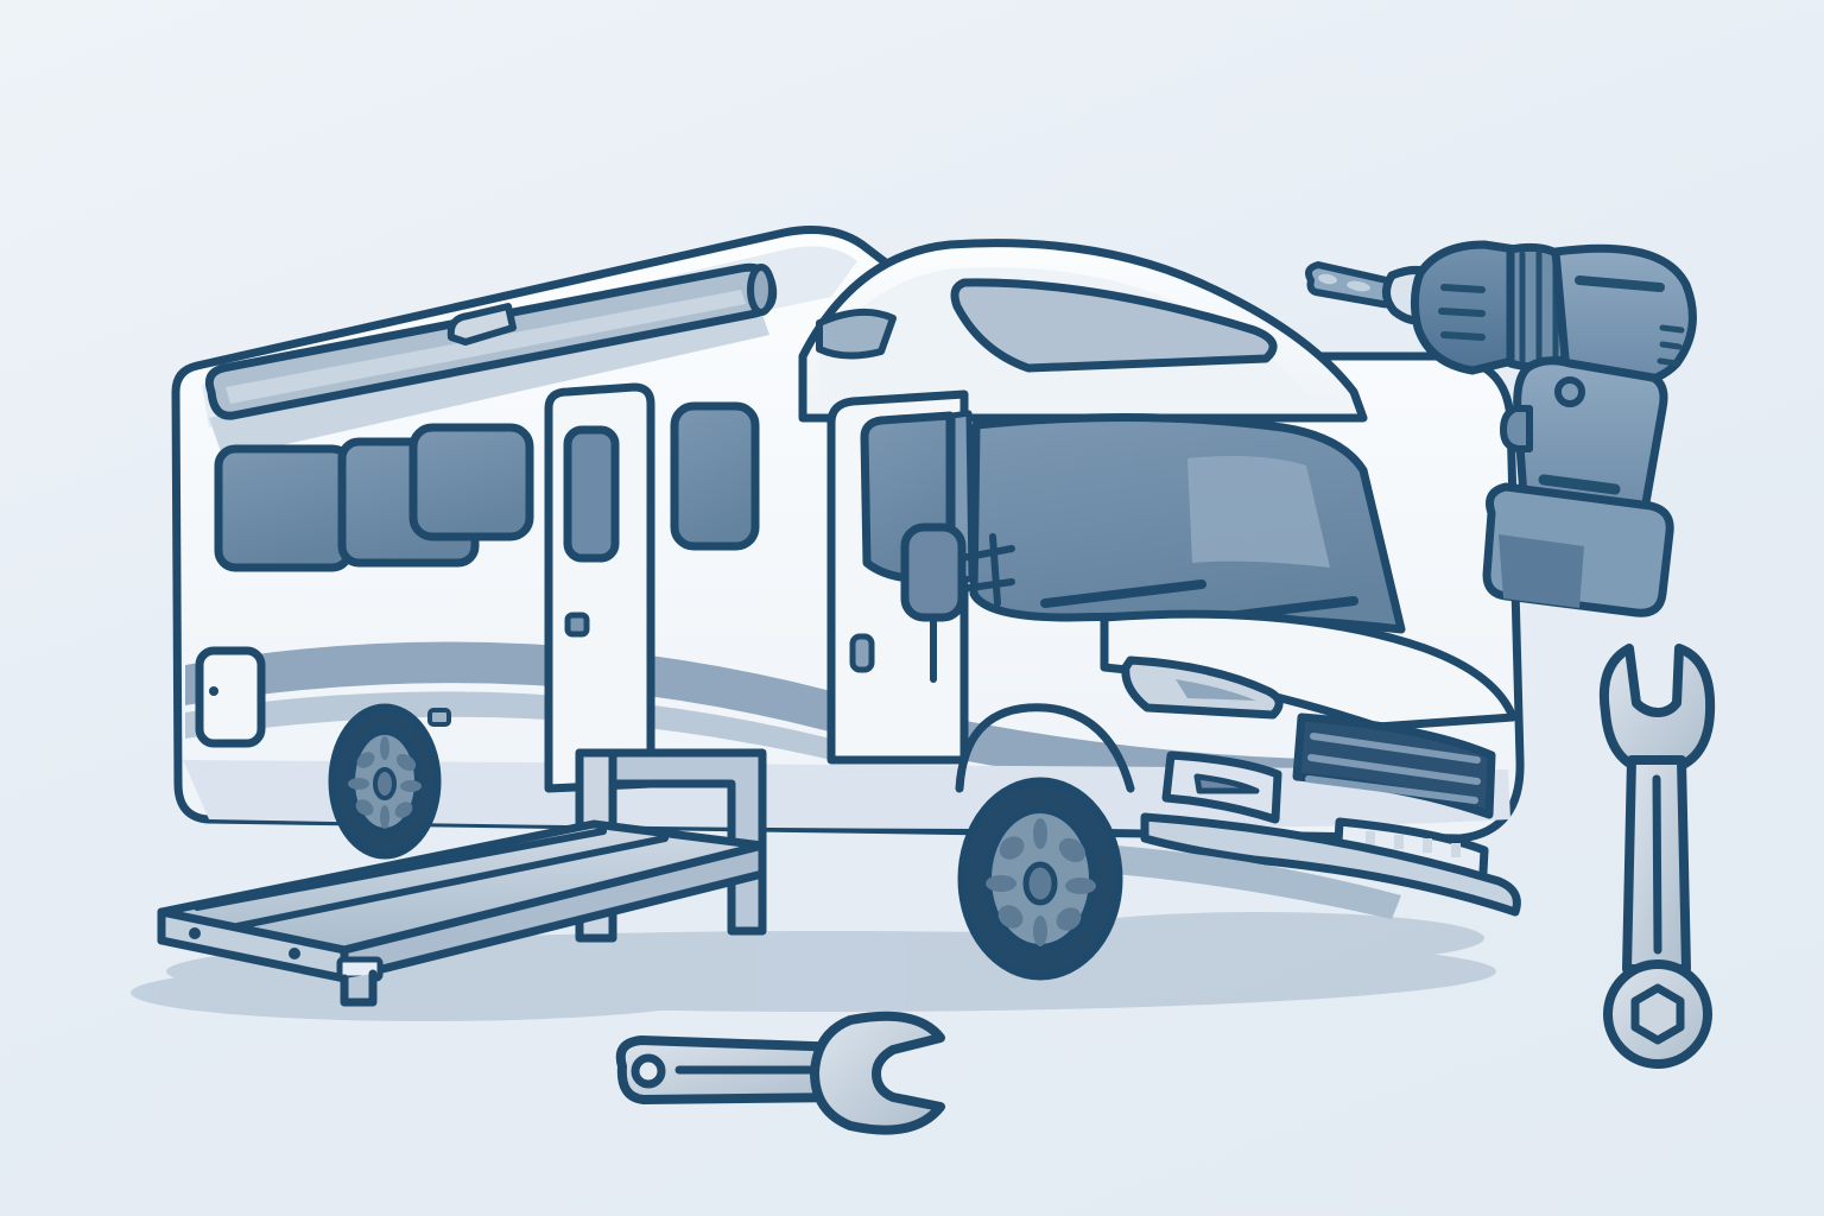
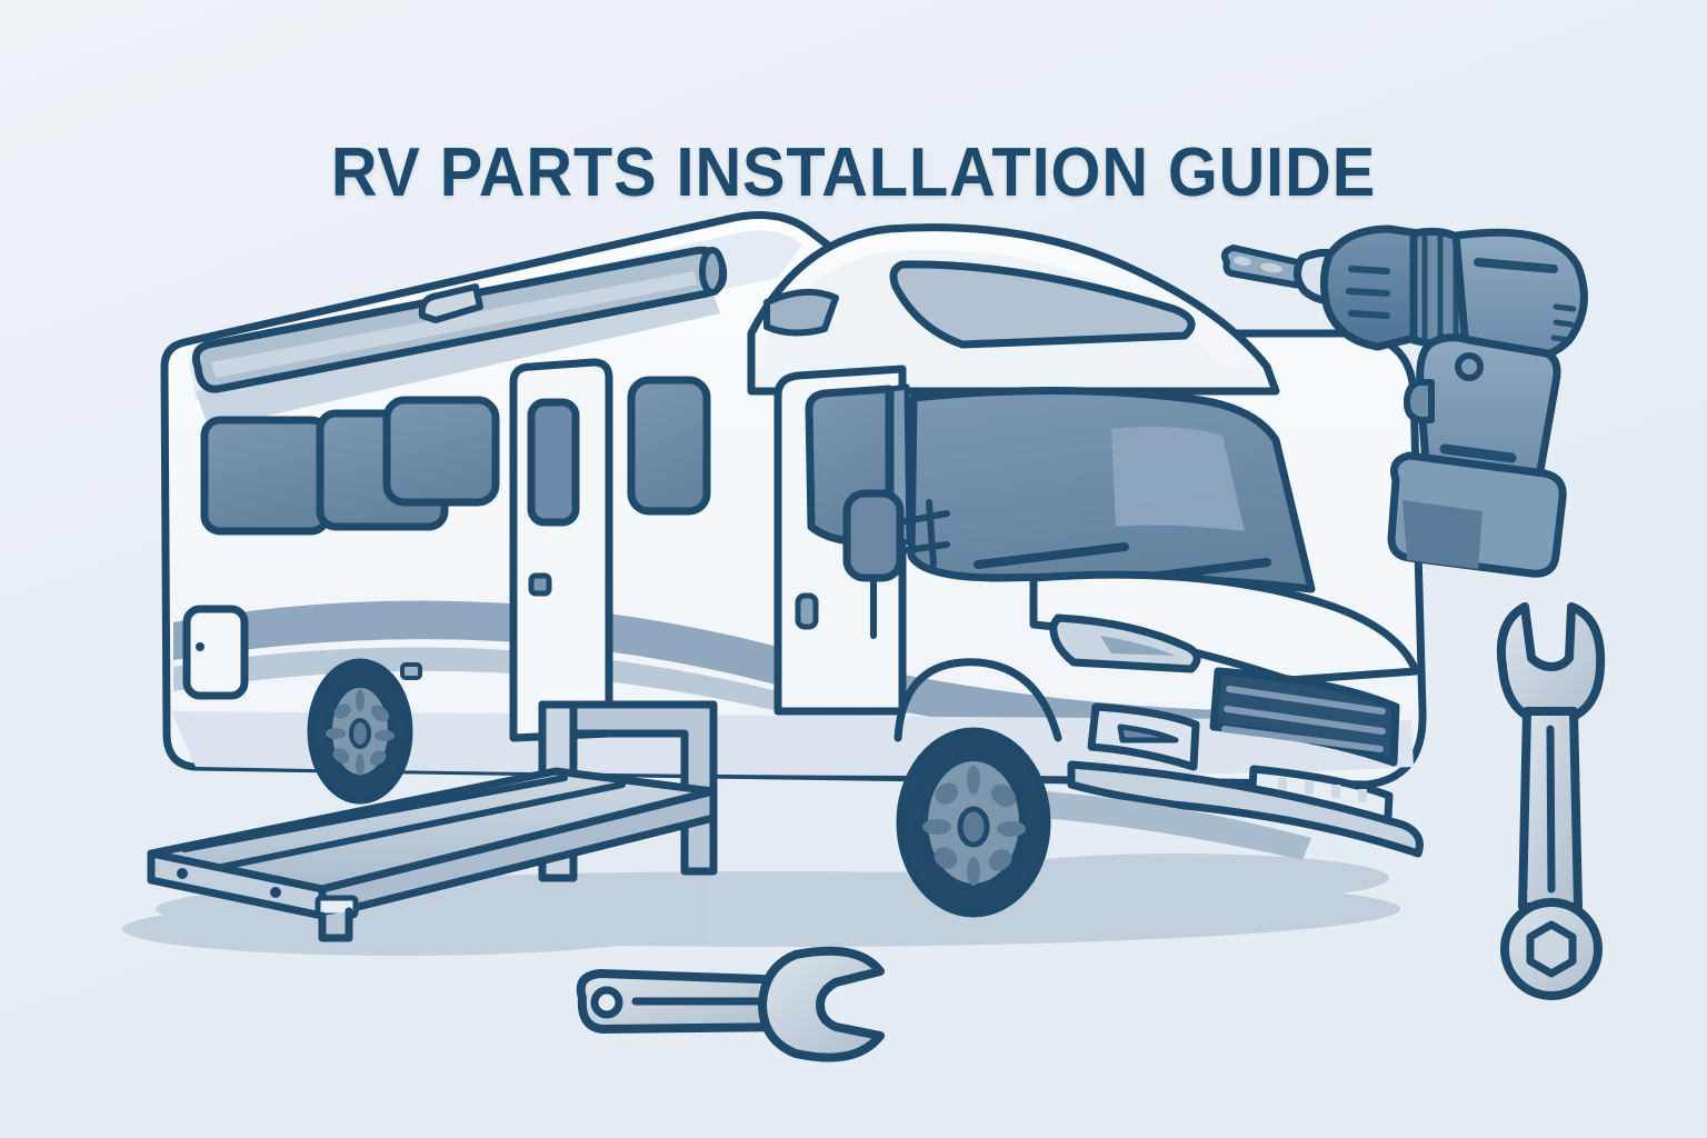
+ RV PARTS INSTALLATION GUIDE
